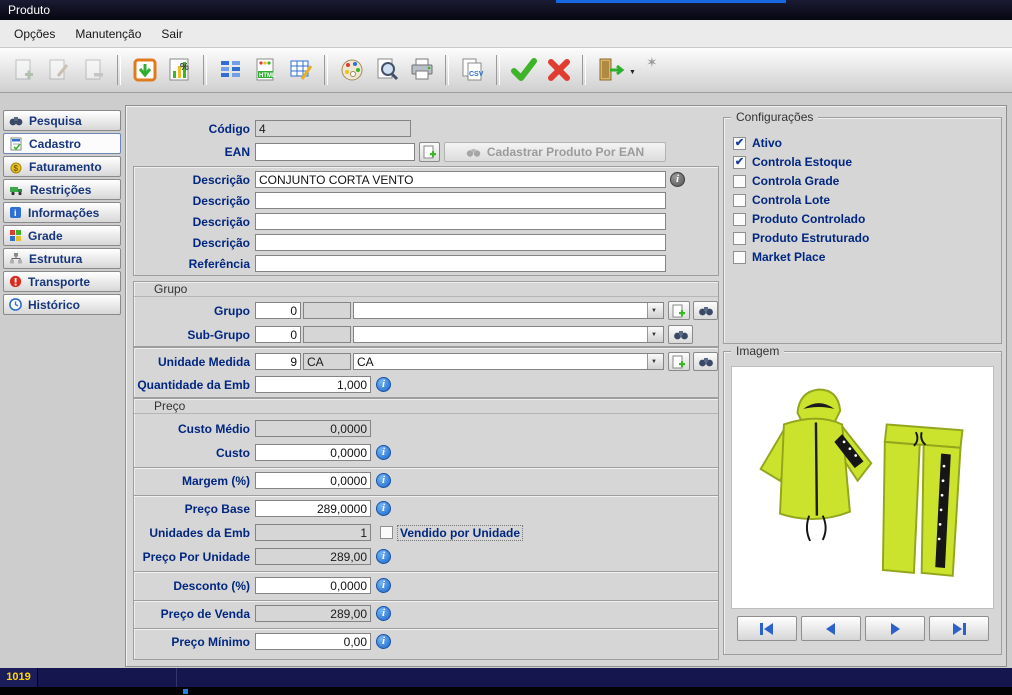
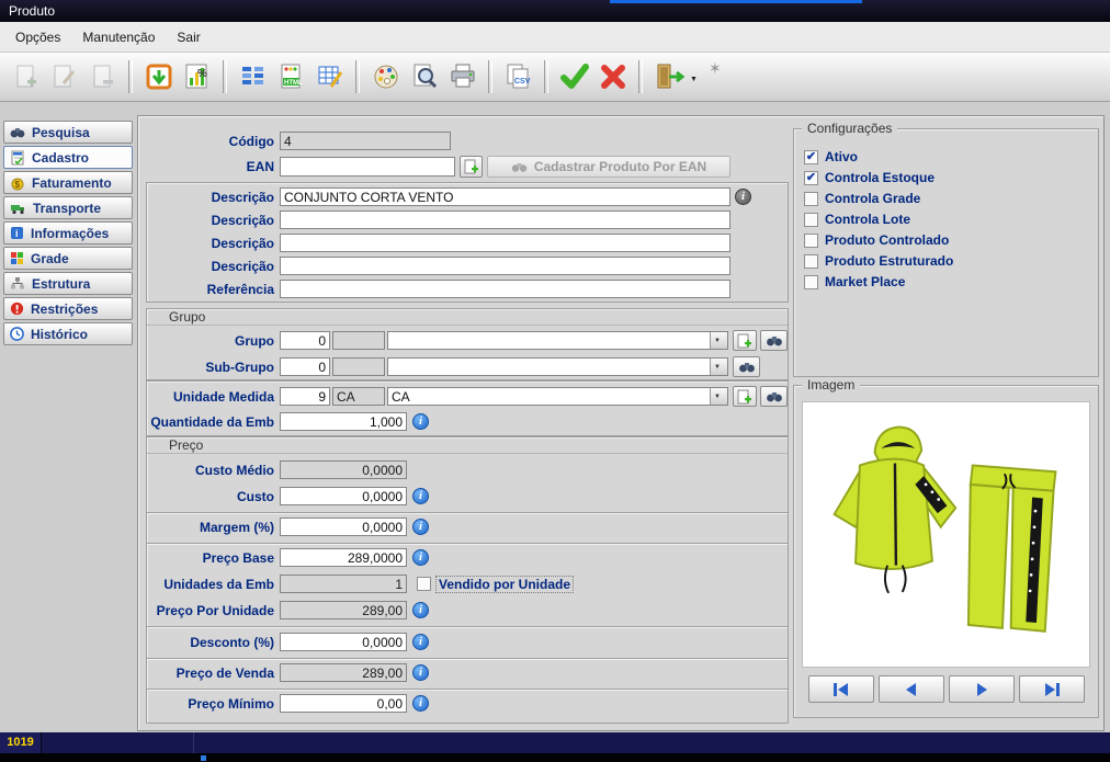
  Produto
  Opções
  Manutenção
  Sair
  %
  Pesquisa
  Cadastro
  $
  Faturamento
- Restrições
+ Transporte
  i
  Informações
  Grade
  Estrutura
- Transporte
+ Restrições
  Histórico
  Código
  4
  EAN
  Cadastrar Produto Por EAN
  Descrição
  CONJUNTO CORTA VENTO
  Descrição
  Descrição
  Descrição
  Referência
  Grupo
  Grupo
  0
  Sub-Grupo
  0
  Unidade Medida
  9
  CA
  CA
  Quantidade da Emb
  1,000
  Preço
  Custo Médio
  0,0000
  Custo
  0,0000
  Margem (%)
  0,0000
  Preço Base
  289,0000
  Unidades da Emb
  1
  Vendido por Unidade
  Preço Por Unidade
  289,00
  Desconto (%)
  0,0000
  Preço de Venda
  289,00
  Preço Mínimo
  0,00
  Configurações
  ✔
  Ativo
  ✔
  Controla Estoque
  Controla Grade
  Controla Lote
  Produto Controlado
  Produto Estruturado
  Market Place
  Imagem
  1019
